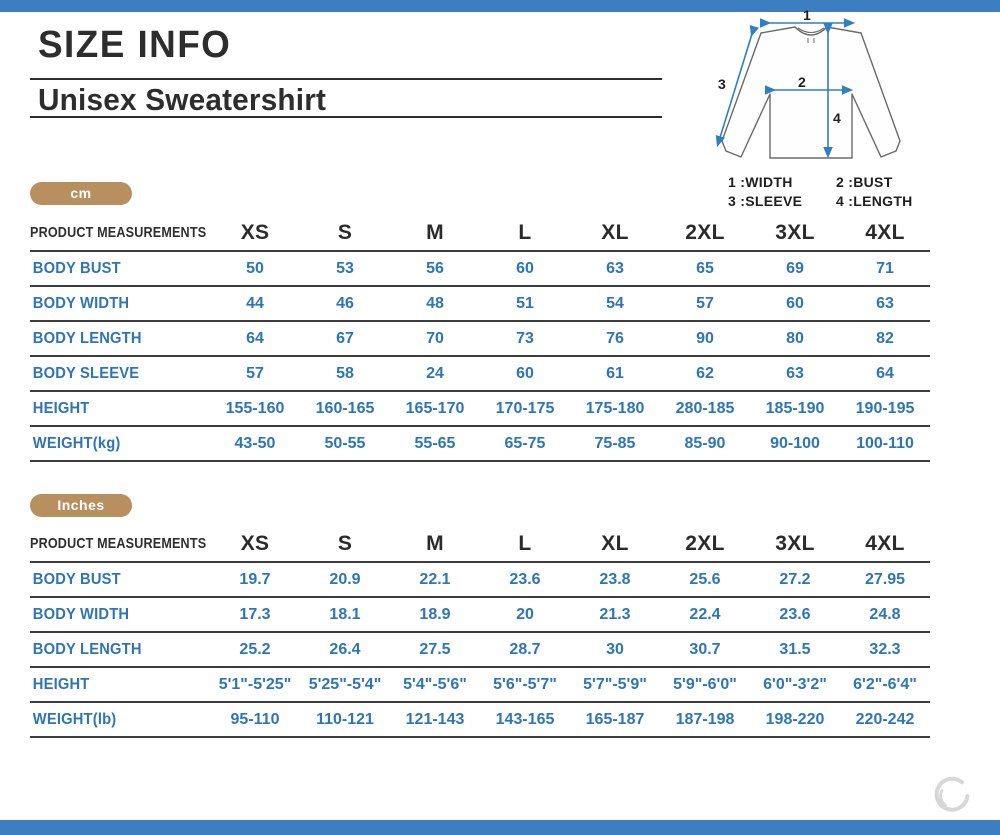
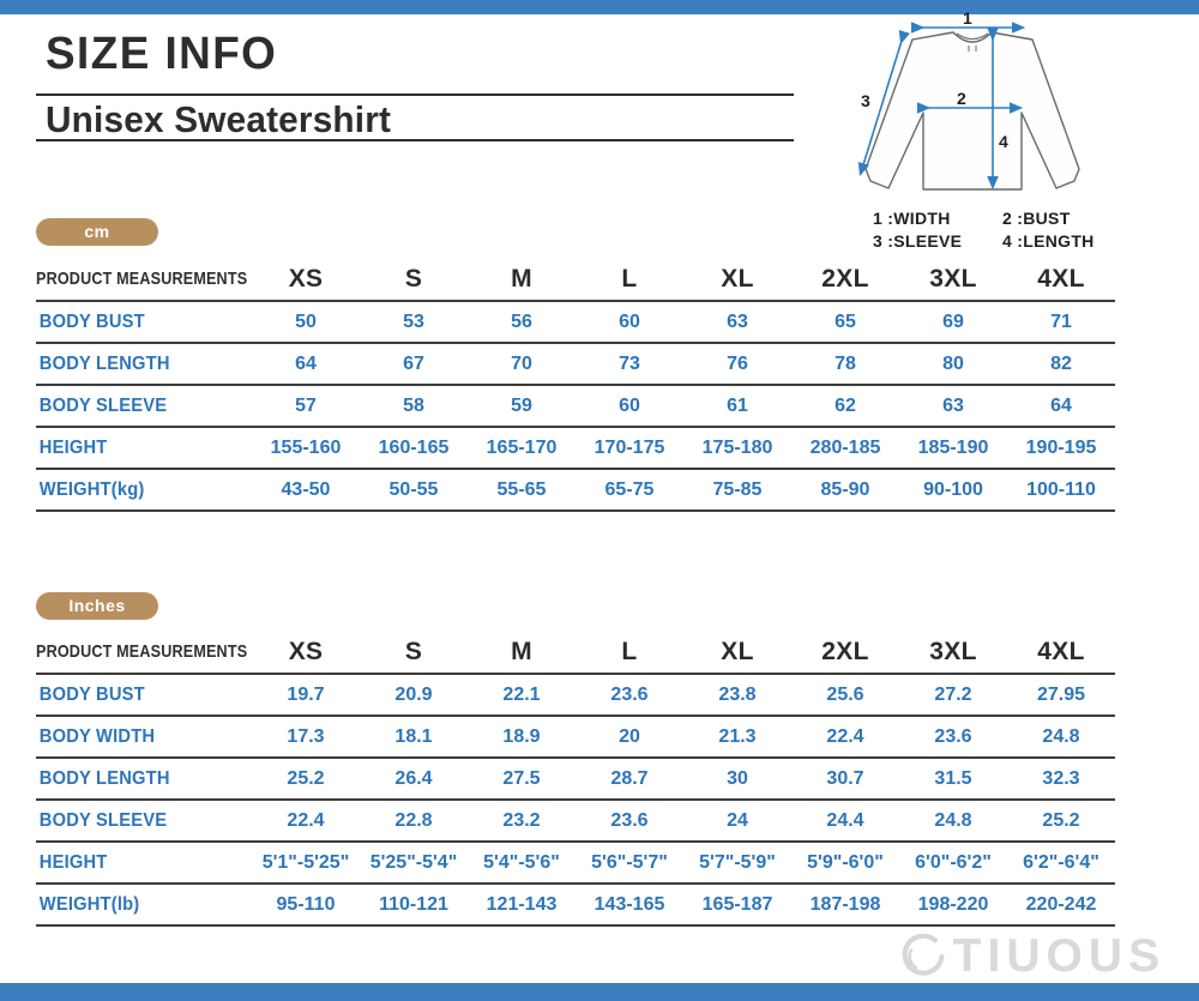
  SIZE INFO
  Unisex Sweatershirt
  1
  2
  3
  4
  1 :WIDTH
  2 :BUST
  3 :SLEEVE
  4 :LENGTH
  cm
  PRODUCT MEASUREMENTS	XS	S	M	L	XL	2XL	3XL	4XL
  BODY BUST	50	53	56	60	63	65	69	71
- BODY WIDTH	44	46	48	51	54	57	60	63
- BODY LENGTH	64	67	70	73	76	90	80	82
+ BODY LENGTH	64	67	70	73	76	78	80	82
- BODY SLEEVE	57	58	24	60	61	62	63	64
+ BODY SLEEVE	57	58	59	60	61	62	63	64
  HEIGHT	155-160	160-165	165-170	170-175	175-180	280-185	185-190	190-195
  WEIGHT(kg)	43-50	50-55	55-65	65-75	75-85	85-90	90-100	100-110
  Inches
  PRODUCT MEASUREMENTS	XS	S	M	L	XL	2XL	3XL	4XL
  BODY BUST	19.7	20.9	22.1	23.6	23.8	25.6	27.2	27.95
  BODY WIDTH	17.3	18.1	18.9	20	21.3	22.4	23.6	24.8
  BODY LENGTH	25.2	26.4	27.5	28.7	30	30.7	31.5	32.3
+ BODY SLEEVE	22.4	22.8	23.2	23.6	24	24.4	24.8	25.2
- HEIGHT	5'1"-5'25"	5'25"-5'4"	5'4"-5'6"	5'6"-5'7"	5'7"-5'9"	5'9"-6'0"	6'0"-3'2"	6'2"-6'4"
+ HEIGHT	5'1"-5'25"	5'25"-5'4"	5'4"-5'6"	5'6"-5'7"	5'7"-5'9"	5'9"-6'0"	6'0"-6'2"	6'2"-6'4"
  WEIGHT(lb)	95-110	110-121	121-143	143-165	165-187	187-198	198-220	220-242
+ TIUOUS
